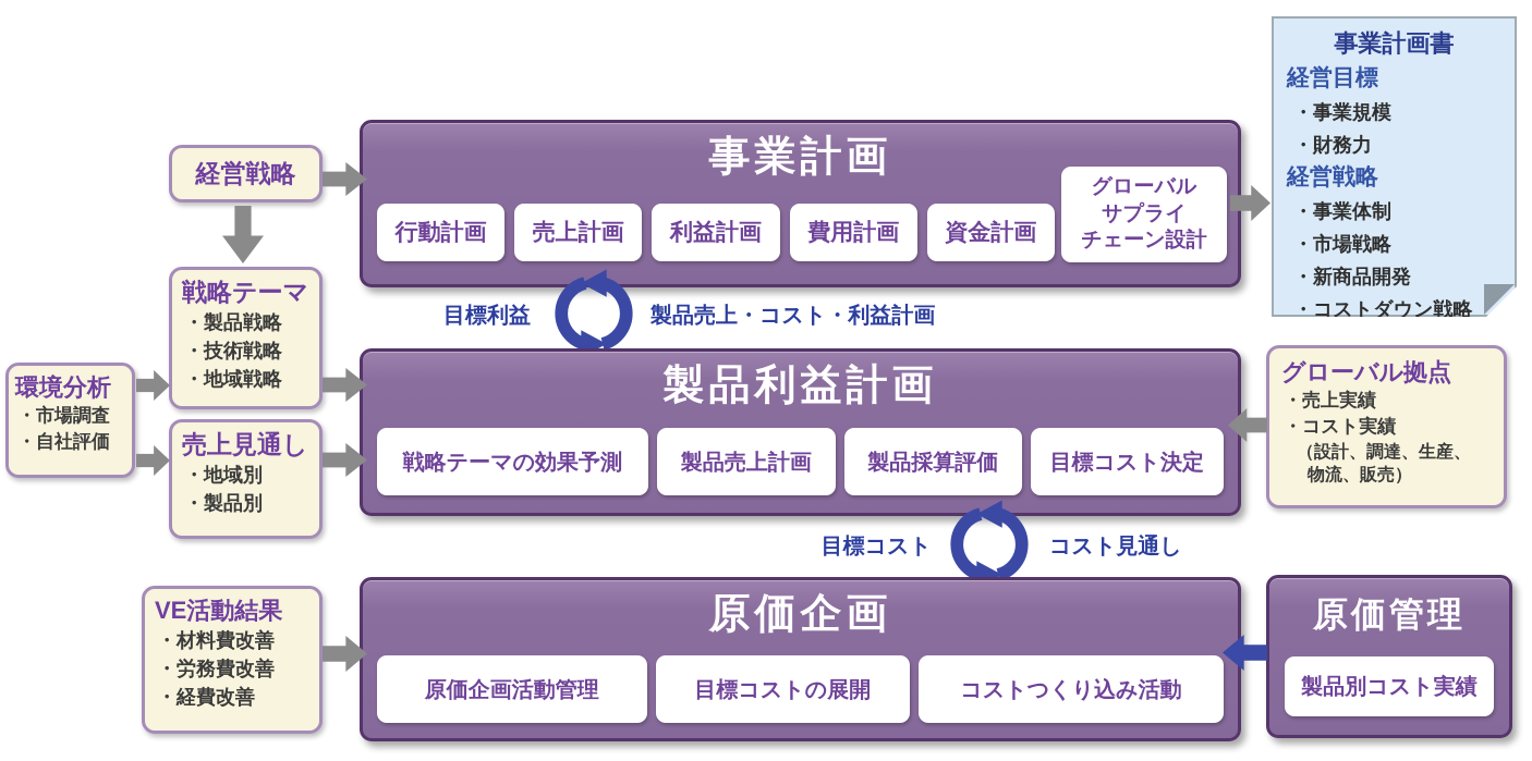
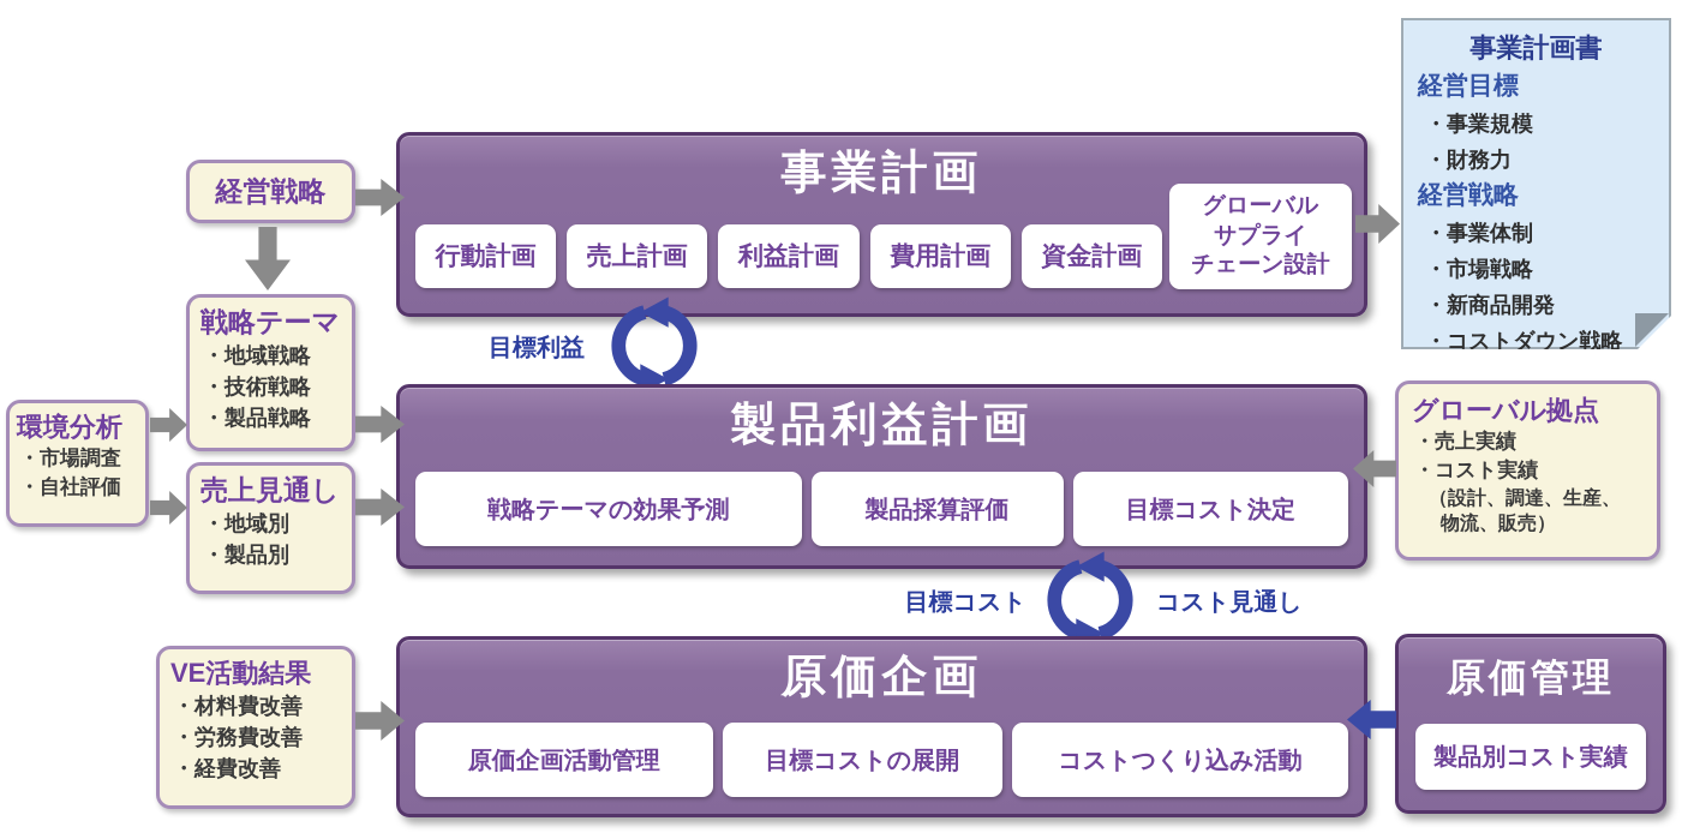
  事業計画
  行動計画
  売上計画
  利益計画
  費用計画
  資金計画
  グローバル
  サプライ
  チェーン設計
  目標利益
- 製品売上・コスト・利益計画
  製品利益計画
  戦略テーマの効果予測
- 製品売上計画
  製品採算評価
  目標コスト決定
  目標コスト
  コスト見通し
  原価企画
  原価企画活動管理
  目標コストの展開
  コストつくり込み活動
  経営戦略
  戦略テーマ
- ・製品戦略
+ ・地域戦略
  ・技術戦略
- ・地域戦略
+ ・製品戦略
  環境分析
  ・市場調査
  ・自社評価
  売上見通し
  ・地域別
  ・製品別
  VE活動結果
  ・材料費改善
  ・労務費改善
  ・経費改善
  事業計画書
  経営目標
  ・事業規模
  ・財務力
  経営戦略
  ・事業体制
  ・市場戦略
  ・新商品開発
  ・コストダウン戦略
  グローバル拠点
  ・売上実績
  ・コスト実績
  （設計、調達、生産、
  物流、販売）
  原価管理
  製品別コスト実績
